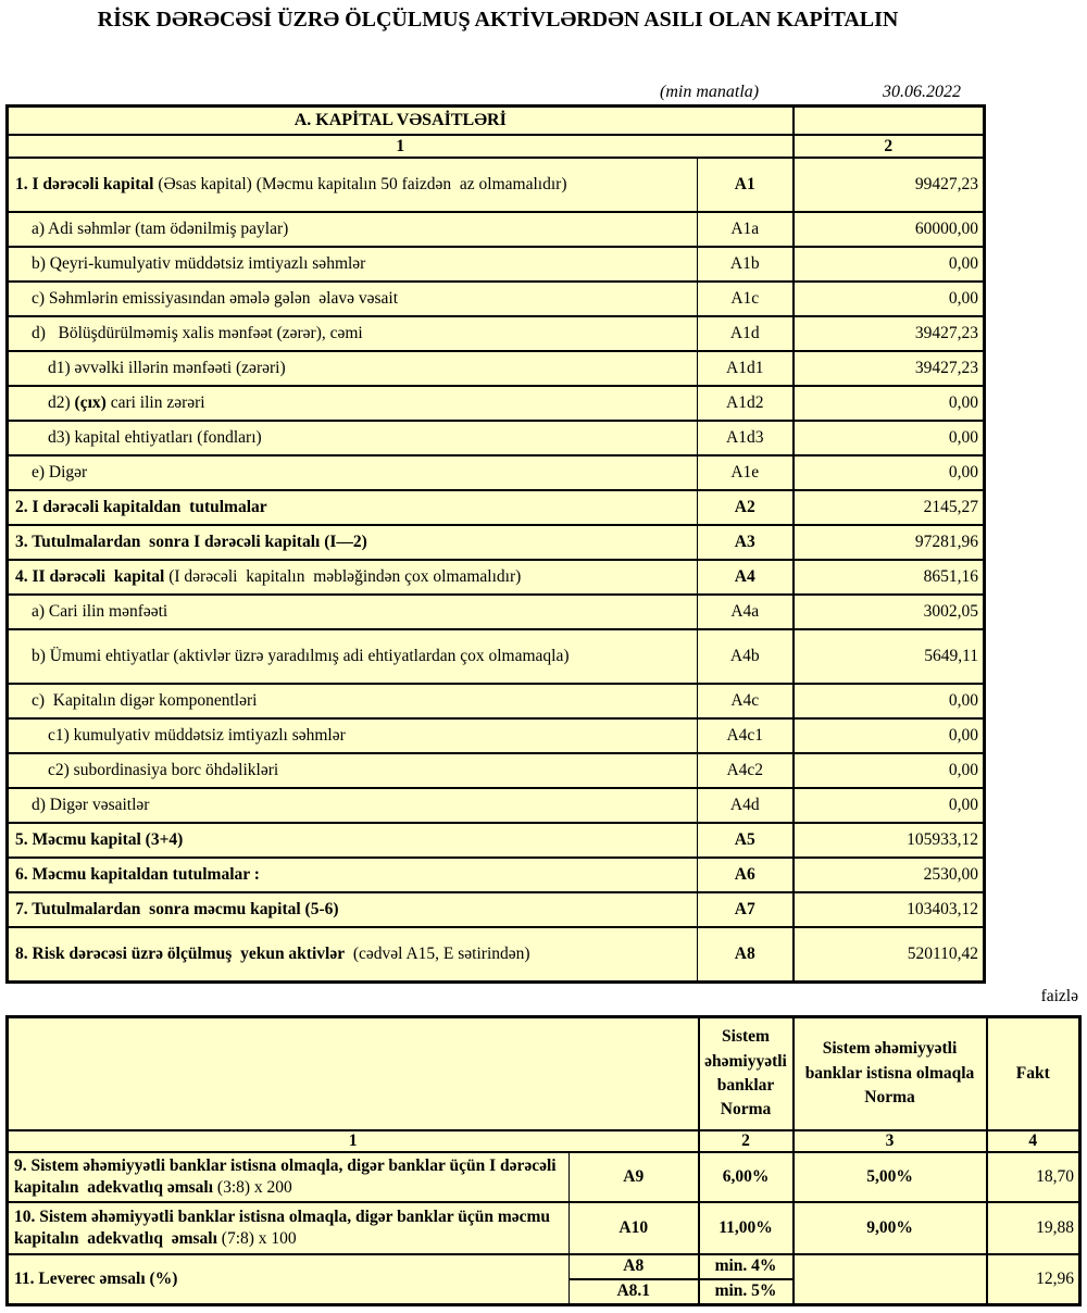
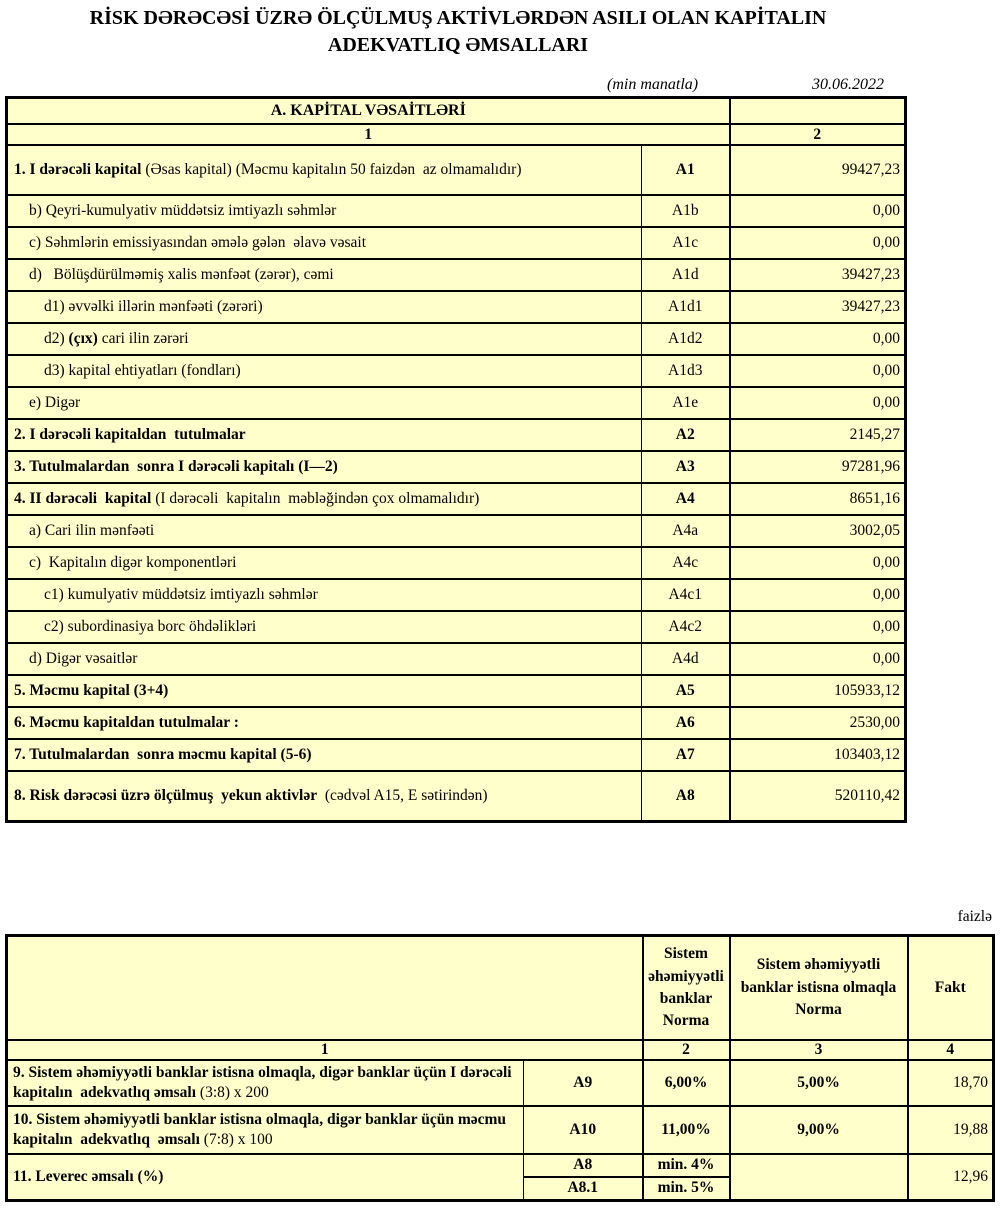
  RİSK DƏRƏCƏSİ ÜZRƏ ÖLÇÜLMUŞ AKTİVLƏRDƏN ASILI OLAN KAPİTALIN
+ ADEKVATLIQ ƏMSALLARI
  (min manatla)
  30.06.2022
  A. KAPİTAL VƏSAİTLƏRİ
  1	2
  1. I dərəcəli kapital (Əsas kapital) (Məcmu kapitalın 50 faizdən az olmamalıdır)	A1	99427,23
- a) Adi səhmlər (tam ödənilmiş paylar)	A1a	60000,00
  b) Qeyri-kumulyativ müddətsiz imtiyazlı səhmlər	A1b	0,00
  c) Səhmlərin emissiyasından əmələ gələn əlavə vəsait	A1c	0,00
  d) Bölüşdürülməmiş xalis mənfəət (zərər), cəmi	A1d	39427,23
  d1) əvvəlki illərin mənfəəti (zərəri)	A1d1	39427,23
  d2) (çıx) cari ilin zərəri	A1d2	0,00
  d3) kapital ehtiyatları (fondları)	A1d3	0,00
  e) Digər	A1e	0,00
  2. I dərəcəli kapitaldan tutulmalar	A2	2145,27
  3. Tutulmalardan sonra I dərəcəli kapitalı (I—2)	A3	97281,96
  4. II dərəcəli kapital (I dərəcəli kapitalın məbləğindən çox olmamalıdır)	A4	8651,16
  a) Cari ilin mənfəəti	A4a	3002,05
- b) Ümumi ehtiyatlar (aktivlər üzrə yaradılmış adi ehtiyatlardan çox olmamaqla)	A4b	5649,11
  c) Kapitalın digər komponentləri	A4c	0,00
  c1) kumulyativ müddətsiz imtiyazlı səhmlər	A4c1	0,00
  c2) subordinasiya borc öhdəlikləri	A4c2	0,00
  d) Digər vəsaitlər	A4d	0,00
  5. Məcmu kapital (3+4)	A5	105933,12
  6. Məcmu kapitaldan tutulmalar :	A6	2530,00
  7. Tutulmalardan sonra məcmu kapital (5-6)	A7	103403,12
  8. Risk dərəcəsi üzrə ölçülmuş yekun aktivlər (cədvəl A15, E sətirindən)	A8	520110,42
  faizlə
  	Sistem əhəmiyyətli banklar Norma	Sistem əhəmiyyətli banklar istisna olmaqla Norma	Fakt
  1	2	3	4
  9. Sistem əhəmiyyətli banklar istisna olmaqla, digər banklar üçün I dərəcəli kapitalın adekvatlıq əmsalı (3:8) x 200	A9	6,00%	5,00%	18,70
  10. Sistem əhəmiyyətli banklar istisna olmaqla, digər banklar üçün məcmu kapitalın adekvatlıq əmsalı (7:8) x 100	A10	11,00%	9,00%	19,88
  11. Leverec əmsalı (%)	A8	min. 4%		12,96
  A8.1	min. 5%
